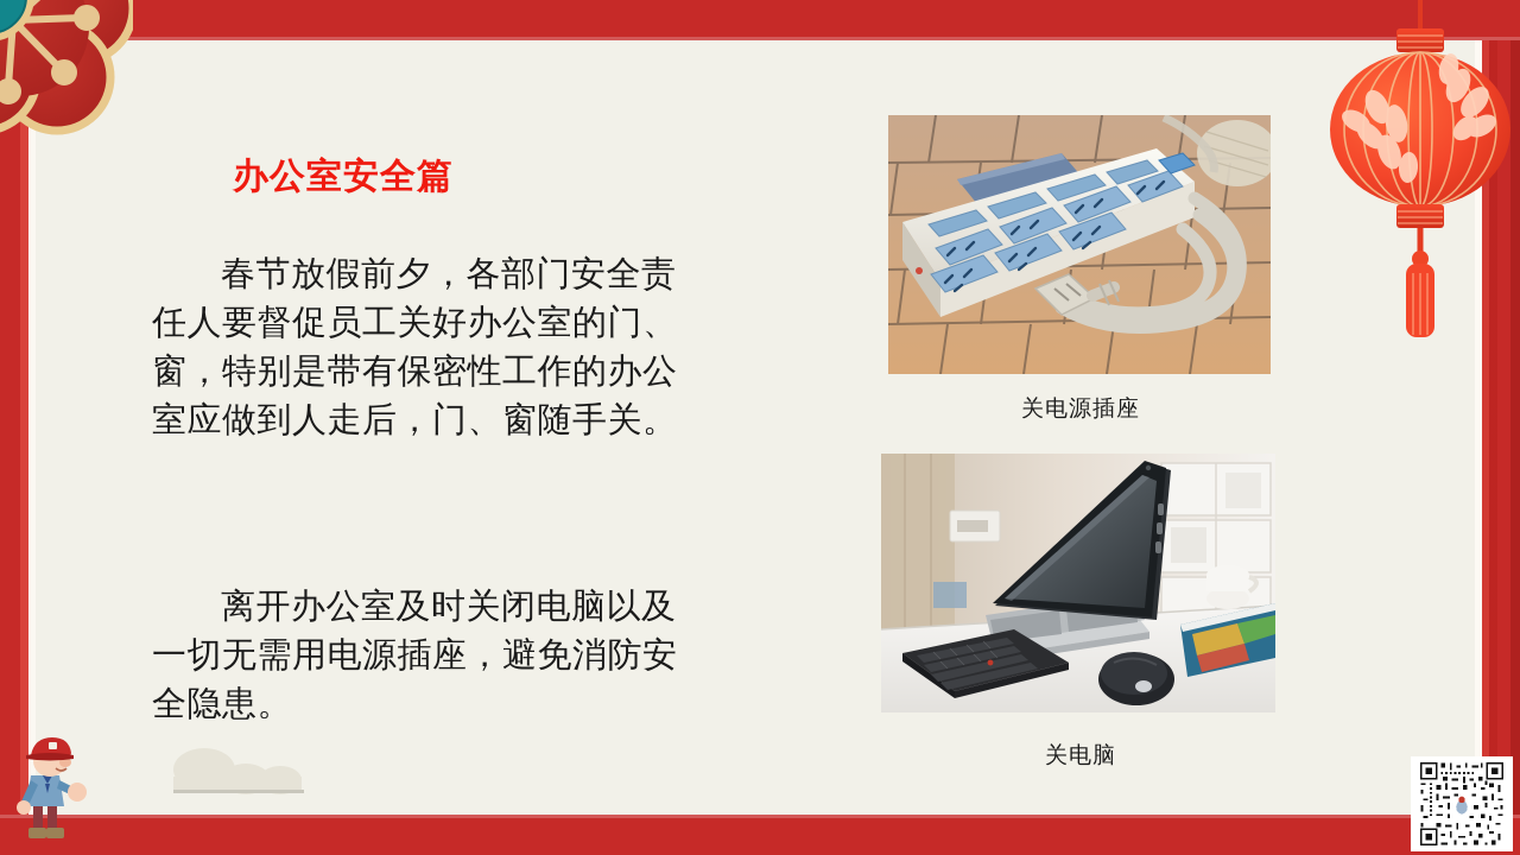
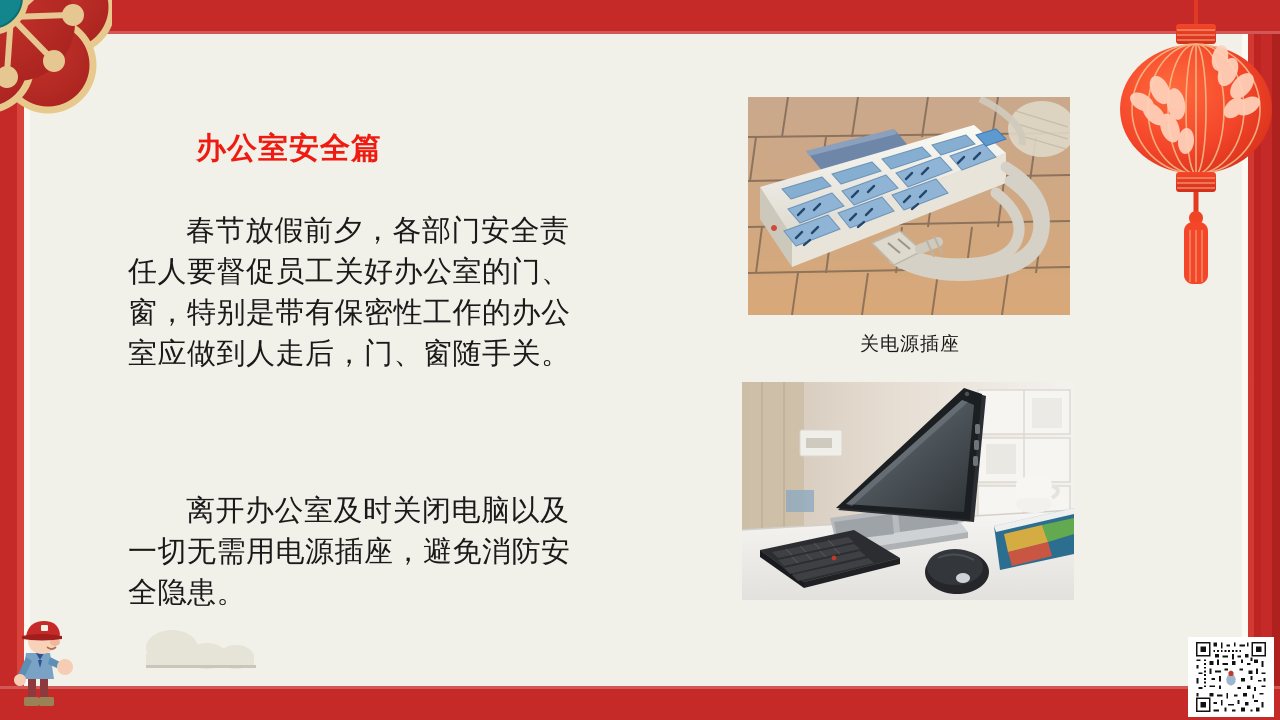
  办公室安全篇
  春节放假前夕，各部门安全责任人要督促员工关好办公室的门、窗，特别是带有保密性工作的办公室应做到人走后，门、窗随手关。
  离开办公室及时关闭电脑以及一切无需用电源插座，避免消防安全隐患。
  关电源插座
- 关电脑
